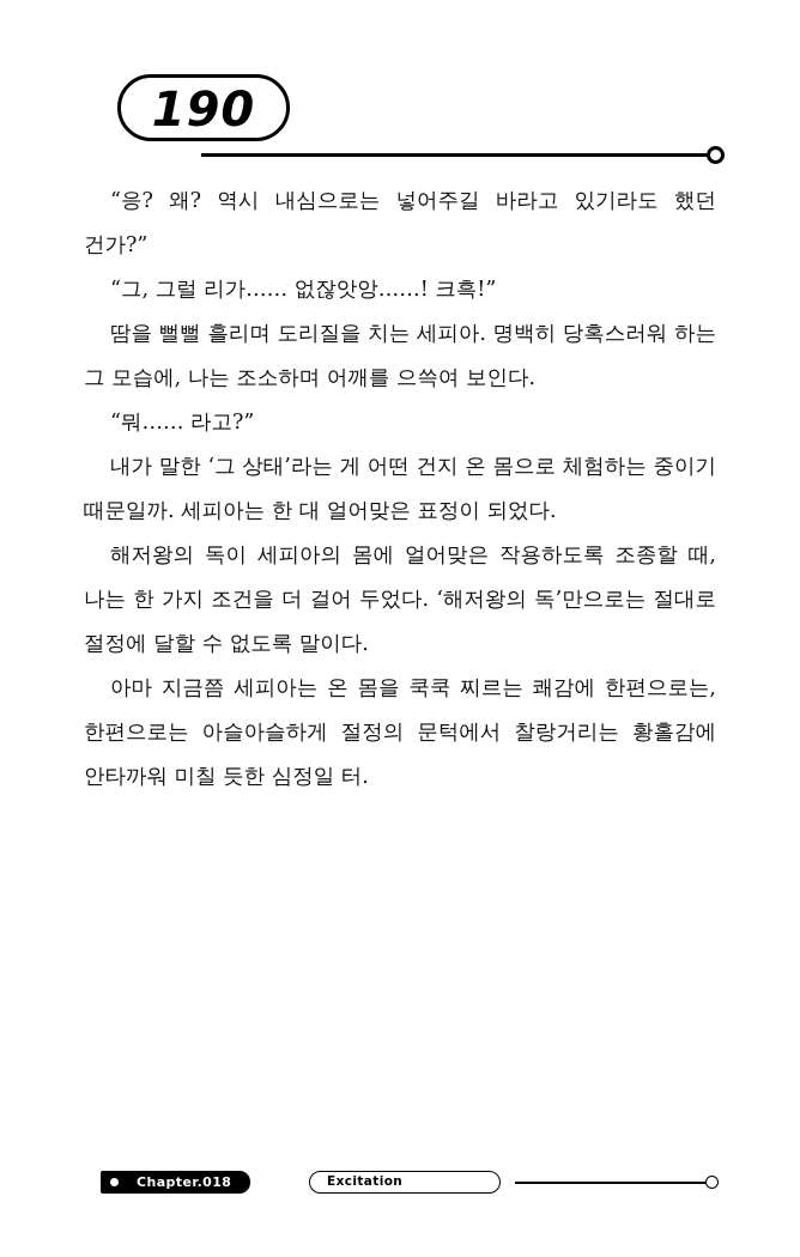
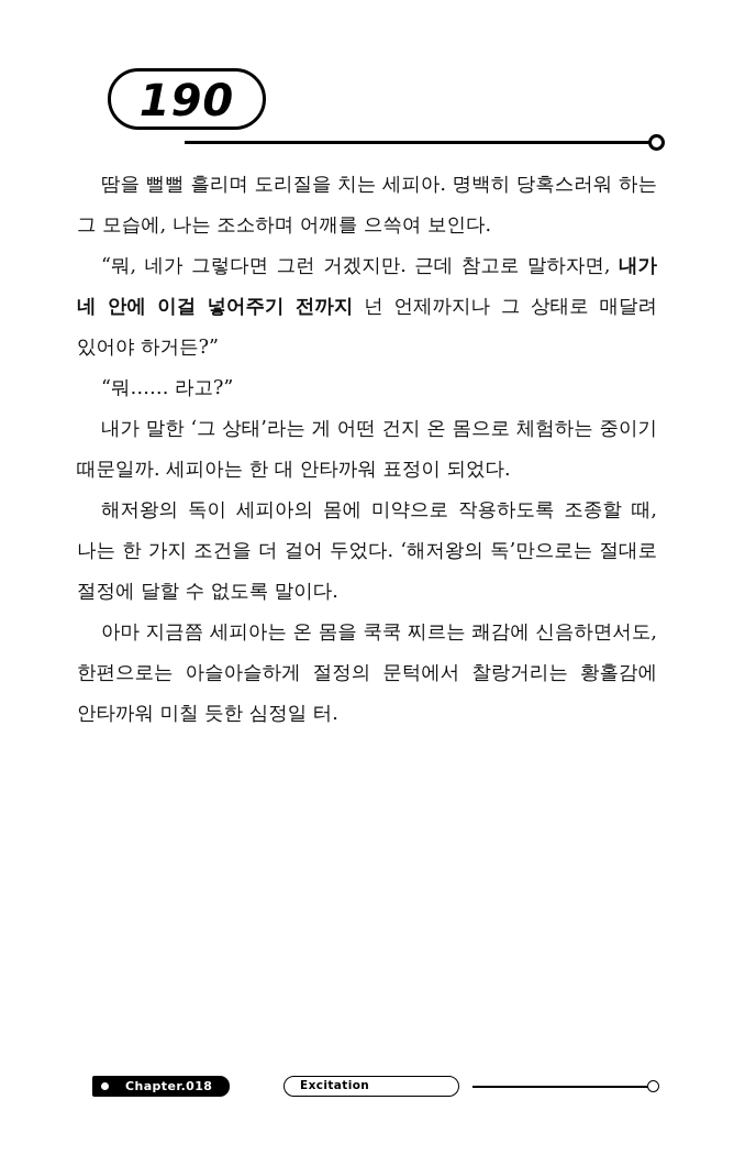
  190
- “응? 왜? 역시 내심으로는 넣어주길 바라고 있기라도 했던 건가?”
- “그, 그럴 리가…… 없잖앗앙……! 크흑!”
  땀을 뻘뻘 흘리며 도리질을 치는 세피아. 명백히 당혹스러워 하는 그 모습에, 나는 조소하며 어깨를 으쓱여 보인다.
+ “뭐, 네가 그렇다면 그런 거겠지만. 근데 참고로 말하자면, 내가 네 안에 이걸 넣어주기 전까지 넌 언제까지나 그 상태로 매달려 있어야 하거든?”
  “뭐…… 라고?”
- 내가 말한 ‘그 상태’라는 게 어떤 건지 온 몸으로 체험하는 중이기 때문일까. 세피아는 한 대 얼어맞은 표정이 되었다.
+ 내가 말한 ‘그 상태’라는 게 어떤 건지 온 몸으로 체험하는 중이기 때문일까. 세피아는 한 대 안타까워 표정이 되었다.
- 해저왕의 독이 세피아의 몸에 얼어맞은 작용하도록 조종할 때, 나는 한 가지 조건을 더 걸어 두었다. ‘해저왕의 독’만으로는 절대로 절정에 달할 수 없도록 말이다.
+ 해저왕의 독이 세피아의 몸에 미약으로 작용하도록 조종할 때, 나는 한 가지 조건을 더 걸어 두었다. ‘해저왕의 독’만으로는 절대로 절정에 달할 수 없도록 말이다.
- 아마 지금쯤 세피아는 온 몸을 쿡쿡 찌르는 쾌감에 한편으로는, 한편으로는 아슬아슬하게 절정의 문턱에서 찰랑거리는 황홀감에 안타까워 미칠 듯한 심정일 터.
+ 아마 지금쯤 세피아는 온 몸을 쿡쿡 찌르는 쾌감에 신음하면서도, 한편으로는 아슬아슬하게 절정의 문턱에서 찰랑거리는 황홀감에 안타까워 미칠 듯한 심정일 터.
  Chapter.018
  Excitation
